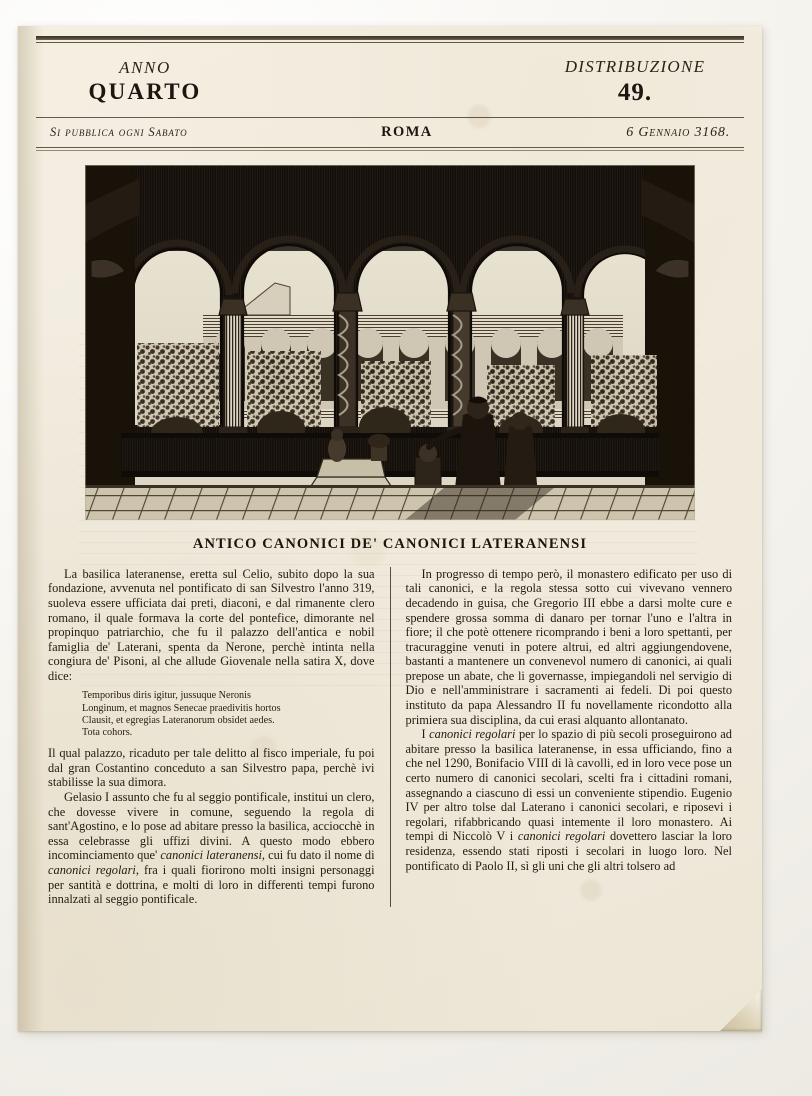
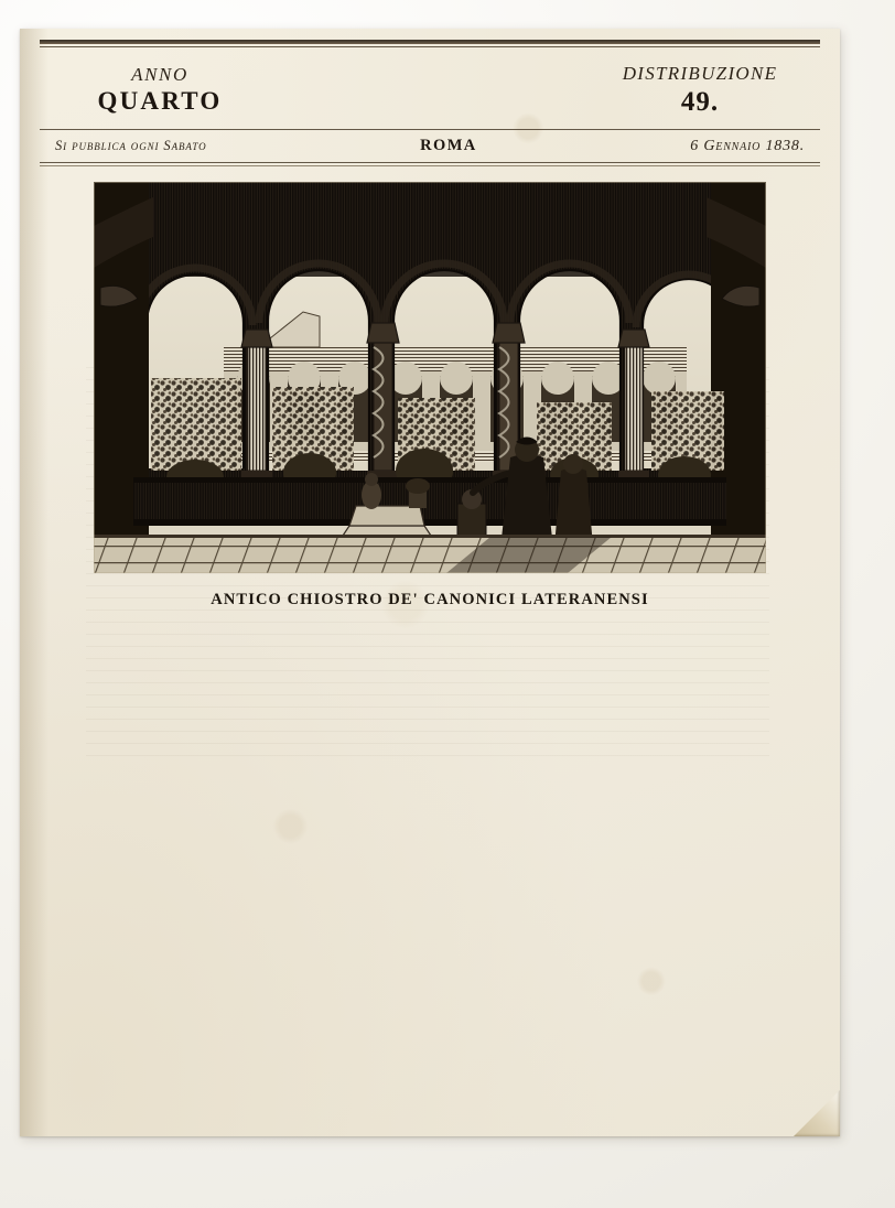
  ANNO
  QUARTO
  DISTRIBUZIONE
  49.
  Si pubblica ogni Sabato
  ROMA
- 6 Gennaio 3168.
+ 6 Gennaio 1838.
- ANTICO CANONICI DE' CANONICI LATERANENSI
+ ANTICO CHIOSTRO DE' CANONICI LATERANENSI
- La basilica lateranense, eretta sul Celio, subito dopo la sua fondazione, avvenuta nel pontificato di san Silvestro l'anno 319, suoleva essere ufficiata dai preti, diaconi, e dal rimanente clero romano, il quale formava la corte del pontefice, dimorante nel propinquo patriarchio, che fu il palazzo dell'antica e nobil famiglia de' Laterani, spenta da Nerone, perchè intinta nella congiura de' Pisoni, al che allude Giovenale nella satira X, dove dice:
- Temporibus diris igitur, jussuque Neronis
- Longinum, et magnos Senecae praedivitis hortos
- Clausit, et egregias Lateranorum obsidet aedes.
- Tota cohors.
- Il qual palazzo, ricaduto per tale delitto al fisco imperiale, fu poi dal gran Costantino conceduto a san Silvestro papa, perchè ivi stabilisse la sua dimora.
- Gelasio I assunto che fu al seggio pontificale, institui un clero, che dovesse vivere in comune, seguendo la regola di sant'Agostino, e lo pose ad abitare presso la basilica, acciocchè in essa celebrasse gli uffizi divini. A questo modo ebbero incominciamento que' canonici lateranensi, cui fu dato il nome di canonici regolari, fra i quali fiorirono molti insigni personaggi per santità e dottrina, e molti di loro in differenti tempi furono innalzati al seggio pontificale.
- In progresso di tempo però, il monastero edificato per uso di tali canonici, e la regola stessa sotto cui vivevano vennero decadendo in guisa, che Gregorio III ebbe a darsi molte cure e spendere grossa somma di danaro per tornar l'uno e l'altra in fiore; il che potè ottenere ricomprando i beni a loro spettanti, per tracuraggine venuti in potere altrui, ed altri aggiungendovene, bastanti a mantenere un convenevol numero di canonici, ai quali prepose un abate, che li governasse, impiegandoli nel servigio di Dio e nell'amministrare i sacramenti ai fedeli. Di poi questo instituto da papa Alessandro II fu novellamente ricondotto alla primiera sua disciplina, da cui erasi alquanto allontanato.
- I canonici regolari per lo spazio di più secoli proseguirono ad abitare presso la basilica lateranense, in essa ufficiando, fino a che nel 1290, Bonifacio VIII di là cavolli, ed in loro vece pose un certo numero di canonici secolari, scelti fra i cittadini romani, assegnando a ciascuno di essi un conveniente stipendio. Eugenio IV per altro tolse dal Laterano i canonici secolari, e riposevi i regolari, rifabbricando quasi intemente il loro monastero. Ai tempi di Niccolò V i canonici regolari dovettero lasciar la loro residenza, essendo stati riposti i secolari in luogo loro. Nel pontificato di Paolo II, sì gli uni che gli altri tolsero ad
